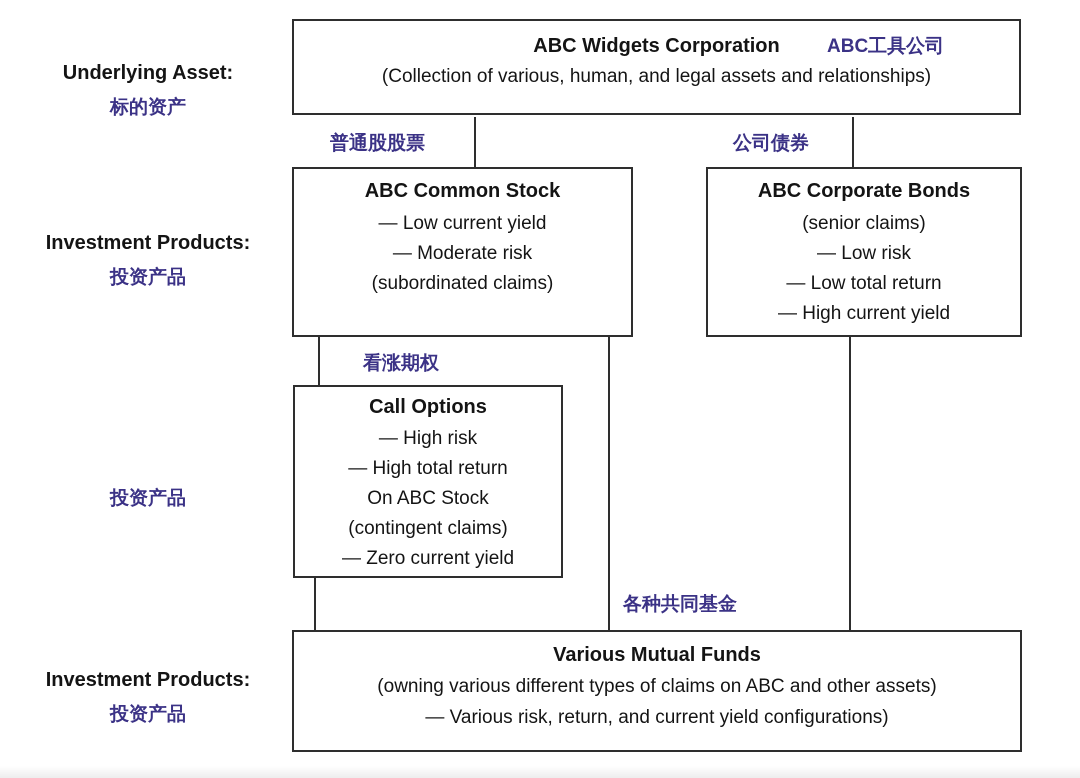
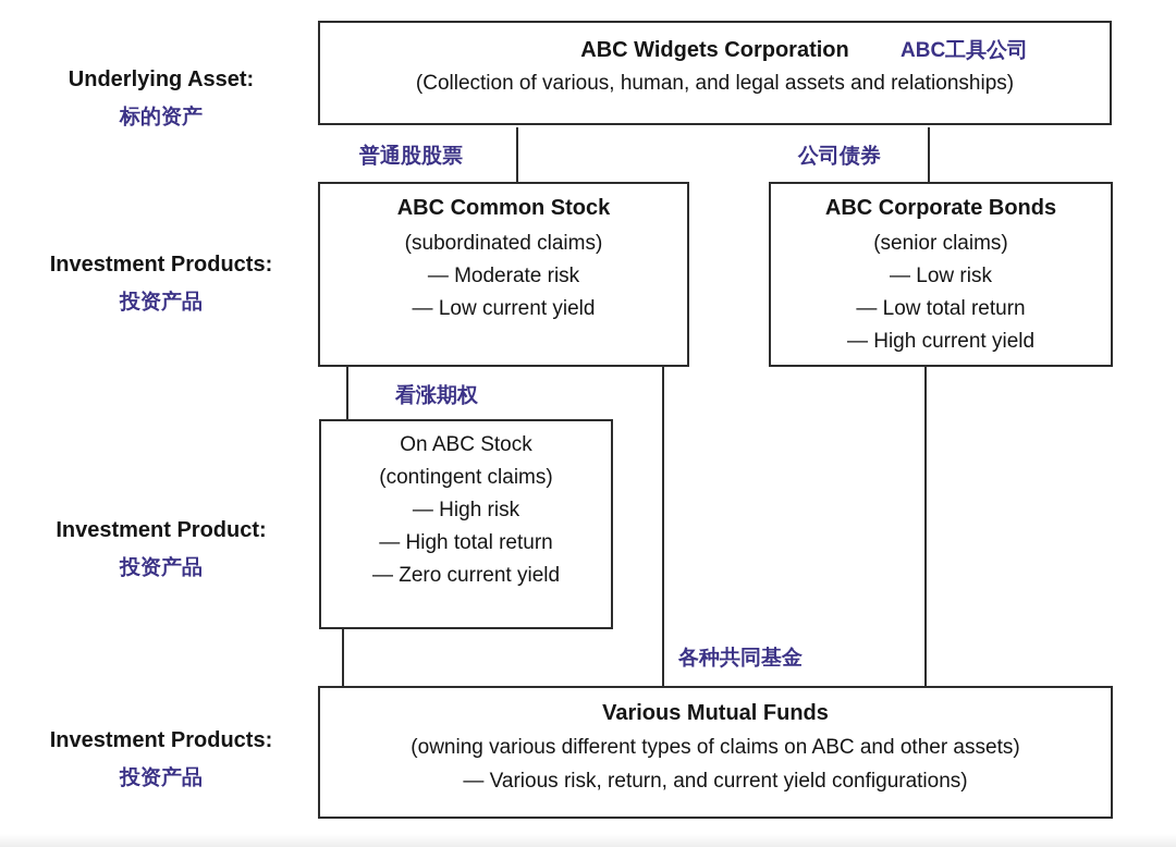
  Underlying Asset:
  标的资产
  Investment Products:
  投资产品
+ Investment Product:
  投资产品
  Investment Products:
  投资产品
  ABC Widgets Corporation
  ABC工具公司
  (Collection of various, human, and legal assets and relationships)
  普通股股票
  公司债券
  ABC Common Stock
- — Low current yield
+ (subordinated claims)
  — Moderate risk
- (subordinated claims)
+ — Low current yield
  ABC Corporate Bonds
  (senior claims)
  — Low risk
  — Low total return
  — High current yield
  看涨期权
- Call Options
- — High risk
+ On ABC Stock
- — High total return
+ (contingent claims)
- On ABC Stock
+ — High risk
- (contingent claims)
+ — High total return
  — Zero current yield
  各种共同基金
  Various Mutual Funds
  (owning various different types of claims on ABC and other assets)
  — Various risk, return, and current yield configurations)
